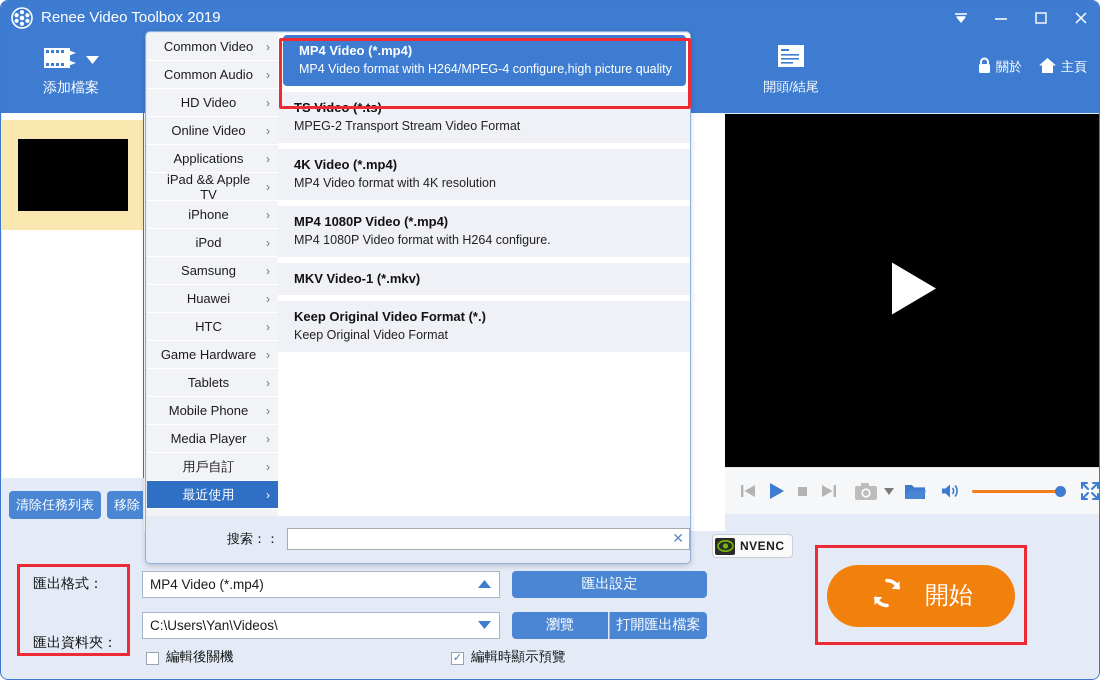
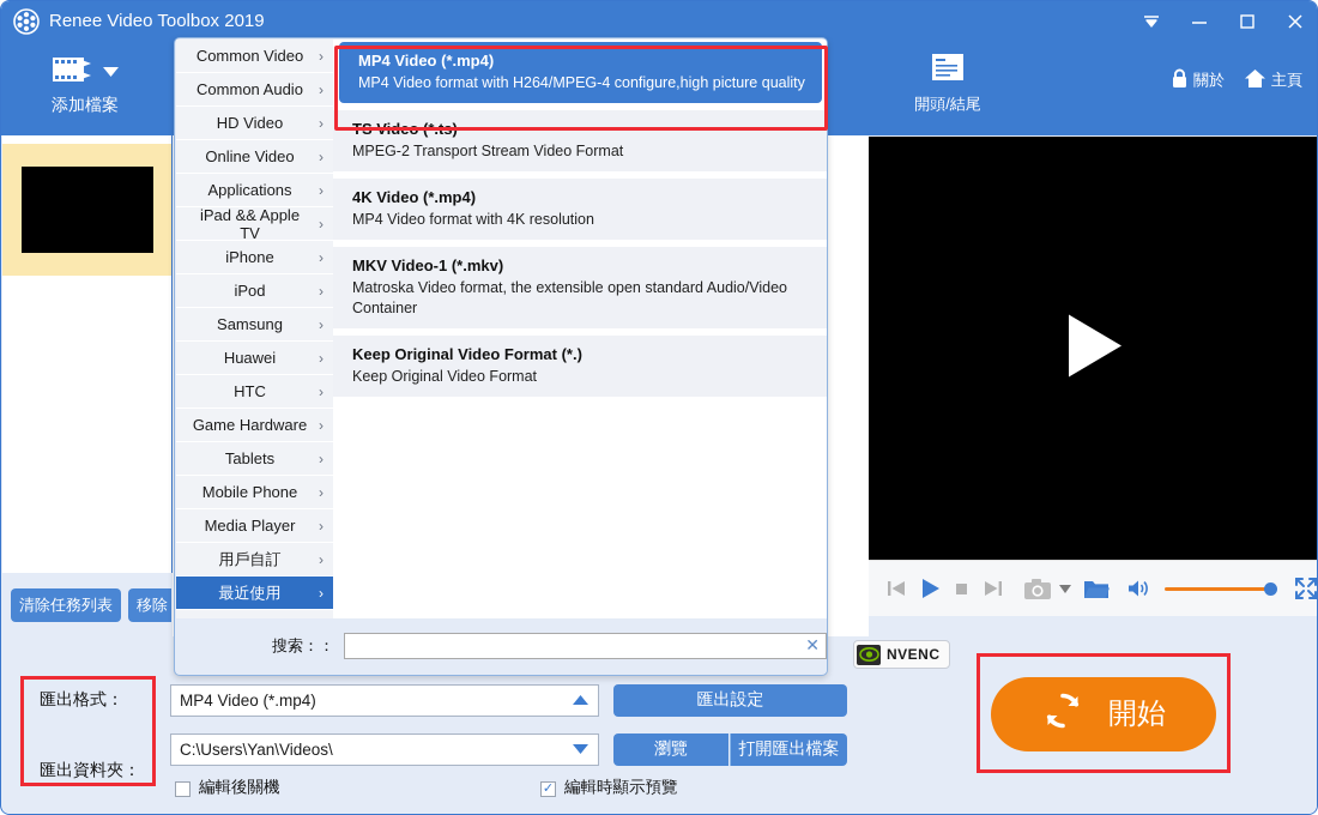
  Renee Video Toolbox 2019
  添加檔案
  開頭/結尾
  關於
  主頁
  清除任務列表
  移除
  匯出格式：
  匯出資料夾：
  MP4 Video (*.mp4)
  C:\Users\Yan\Videos\
  匯出設定
  瀏覽
  打開匯出檔案
  編輯後關機
  ✓
  編輯時顯示預覽
  NVENC
  開始
  Common Video
  ›
  Common Audio
  ›
  HD Video
  ›
  Online Video
  ›
  Applications
  ›
  iPad && Apple TV
  ›
  iPhone
  ›
  iPod
  ›
  Samsung
  ›
  Huawei
  ›
  HTC
  ›
  Game Hardware
  ›
  Tablets
  ›
  Mobile Phone
  ›
  Media Player
  ›
  用戶自訂
  ›
  最近使用
  ›
  MP4 Video (*.mp4)
  MP4 Video format with H264/MPEG-4 configure,high picture quality
  TS Video (*.ts)
  MPEG-2 Transport Stream Video Format
  4K Video (*.mp4)
  MP4 Video format with 4K resolution
- MP4 1080P Video (*.mp4)
- MP4 1080P Video format with H264 configure.
  MKV Video-1 (*.mkv)
+ Matroska Video format, the extensible open standard Audio/Video Container
  Keep Original Video Format (*.)
  Keep Original Video Format
  搜索：：
  ✕
